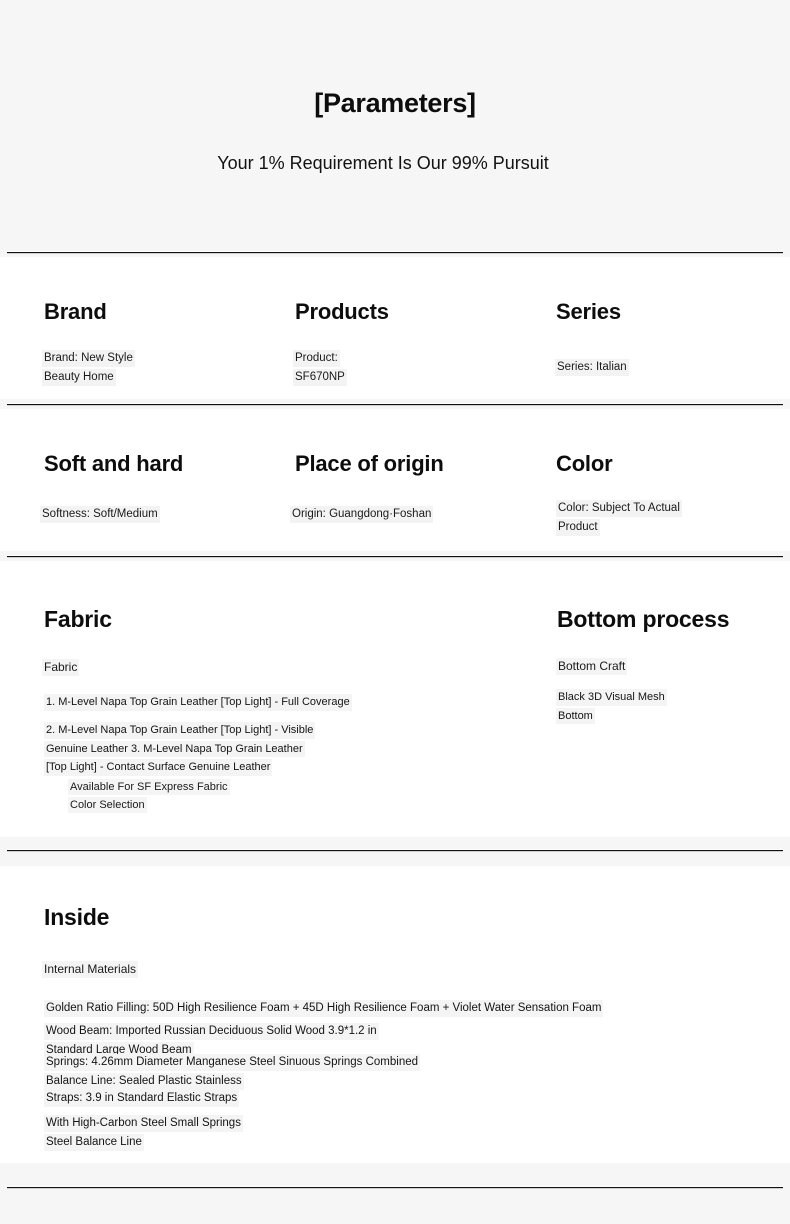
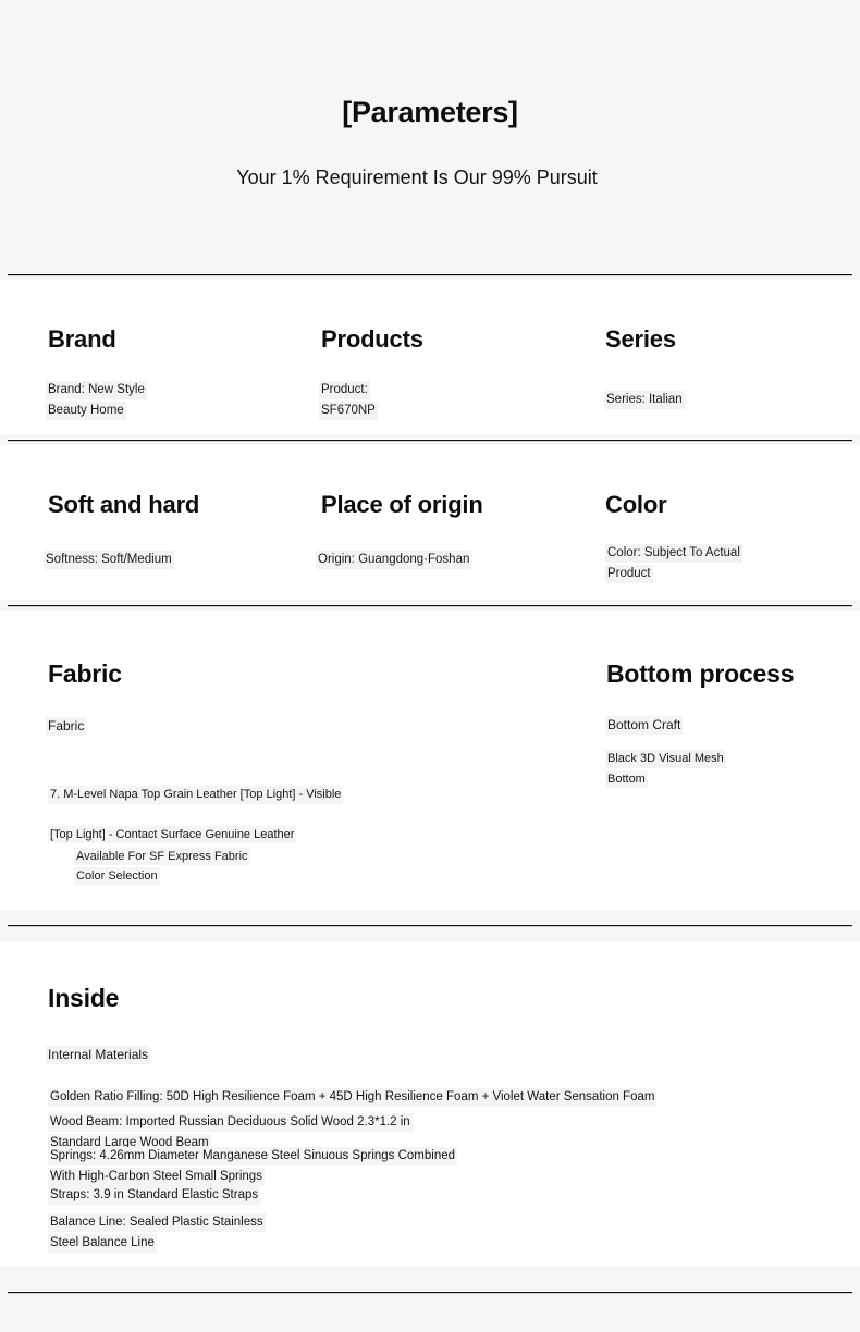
  [Parameters]
  Your 1% Requirement Is Our 99% Pursuit
  Brand
  Brand: New Style
  Beauty Home
  Products
  Product:
  SF670NP
  Series
  Series: Italian
  Soft and hard
  Softness: Soft/Medium
  Place of origin
  Origin: Guangdong·Foshan
  Color
  Color: Subject To Actual
  Product
  Fabric
  Fabric
- 1. M-Level Napa Top Grain Leather [Top Light] - Full Coverage
- 2. M-Level Napa Top Grain Leather [Top Light] - Visible
+ 7. M-Level Napa Top Grain Leather [Top Light] - Visible
- Genuine Leather 3. M-Level Napa Top Grain Leather
  [Top Light] - Contact Surface Genuine Leather
  Available For SF Express Fabric
  Color Selection
  Bottom process
  Bottom Craft
  Black 3D Visual Mesh
  Bottom
  Inside
  Internal Materials
  Golden Ratio Filling: 50D High Resilience Foam + 45D High Resilience Foam + Violet Water Sensation Foam
- Wood Beam: Imported Russian Deciduous Solid Wood 3.9*1.2 in
+ Wood Beam: Imported Russian Deciduous Solid Wood 2.3*1.2 in
  Standard Large Wood Beam
  Springs: 4.26mm Diameter Manganese Steel Sinuous Springs Combined
- Balance Line: Sealed Plastic Stainless
+ With High-Carbon Steel Small Springs
  Straps: 3.9 in Standard Elastic Straps
- With High-Carbon Steel Small Springs
+ Balance Line: Sealed Plastic Stainless
  Steel Balance Line
